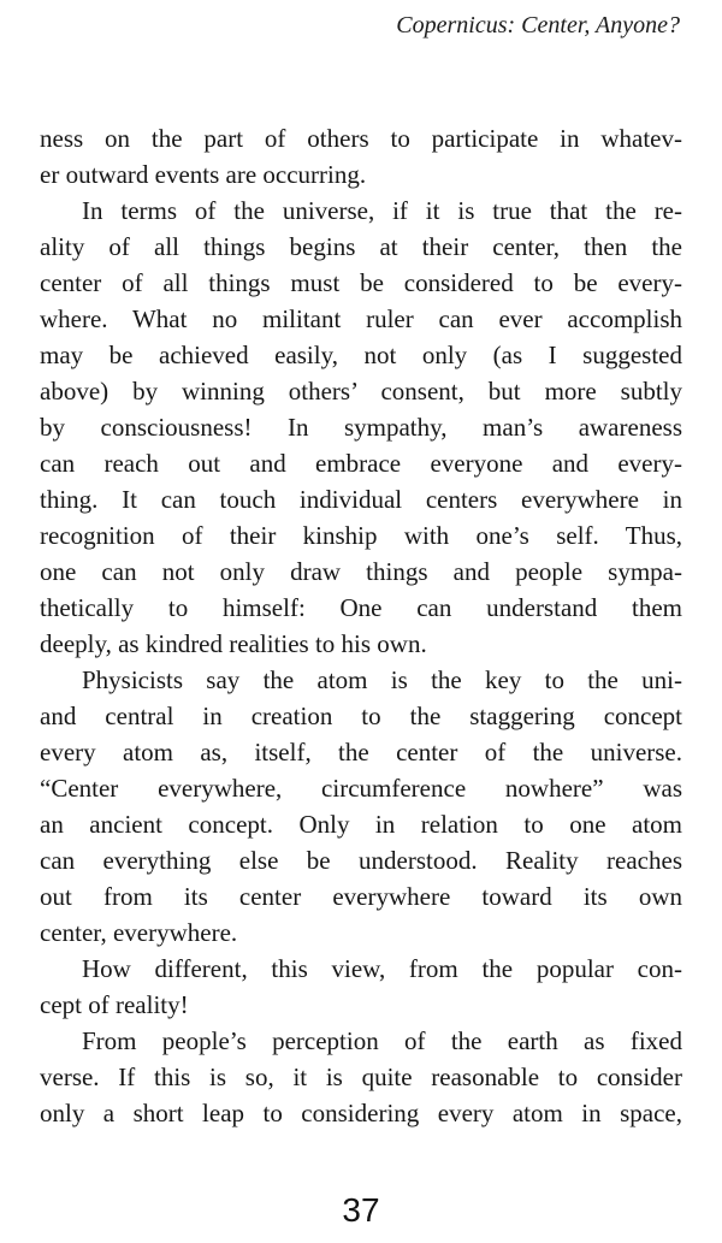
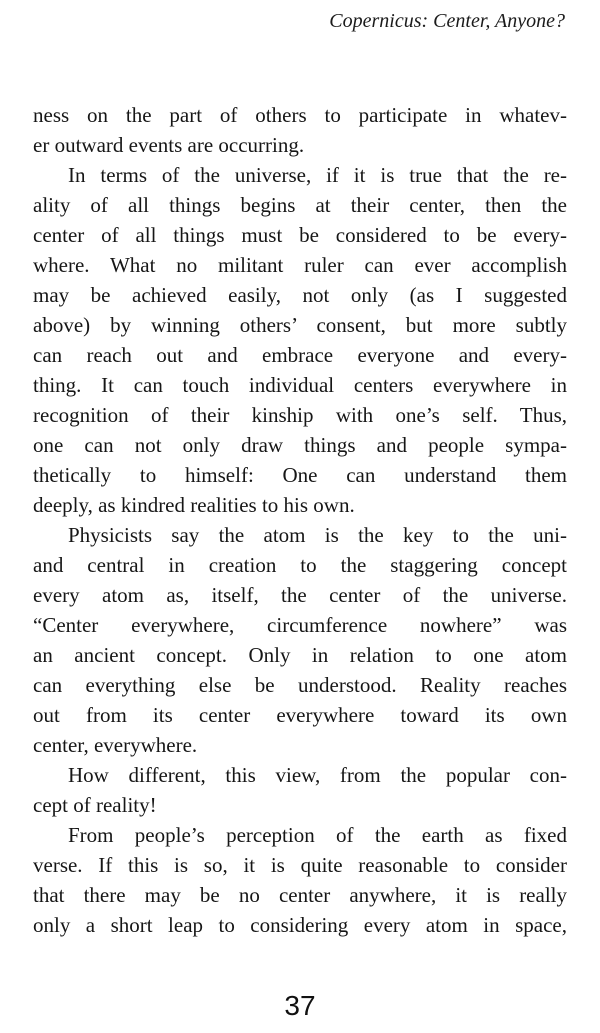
  Copernicus: Center, Anyone?
  ness on the part of others to participate in whatev-
  er outward events are occurring.
  In terms of the universe, if it is true that the re-
  ality of all things begins at their center, then the
  center of all things must be considered to be every-
  where. What no militant ruler can ever accomplish
  may be achieved easily, not only (as I suggested
  above) by winning others’ consent, but more subtly
- by consciousness! In sympathy, man’s awareness
  can reach out and embrace everyone and every-
  thing. It can touch individual centers everywhere in
  recognition of their kinship with one’s self. Thus,
  one can not only draw things and people sympa-
  thetically to himself: One can understand them
  deeply, as kindred realities to his own.
  Physicists say the atom is the key to the uni-
  and central in creation to the staggering concept
  every atom as, itself, the center of the universe.
  “Center everywhere, circumference nowhere” was
  an ancient concept. Only in relation to one atom
  can everything else be understood. Reality reaches
  out from its center everywhere toward its own
  center, everywhere.
  How different, this view, from the popular con-
  cept of reality!
  From people’s perception of the earth as fixed
  verse. If this is so, it is quite reasonable to consider
+ that there may be no center anywhere, it is really
  only a short leap to considering every atom in space,
  37
